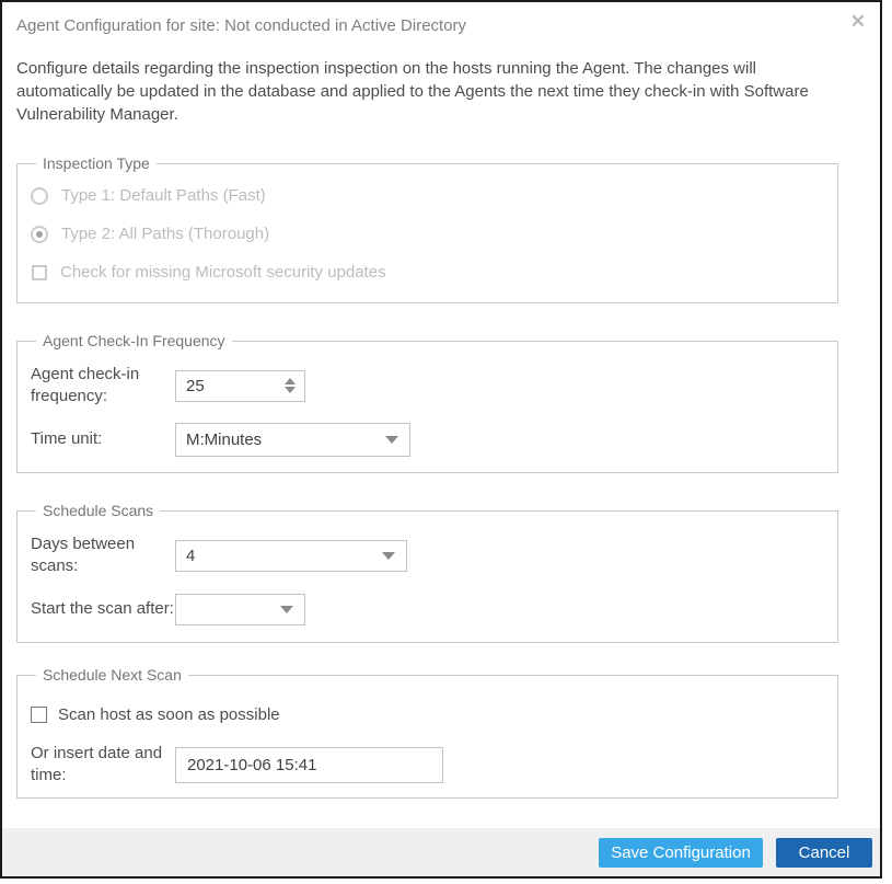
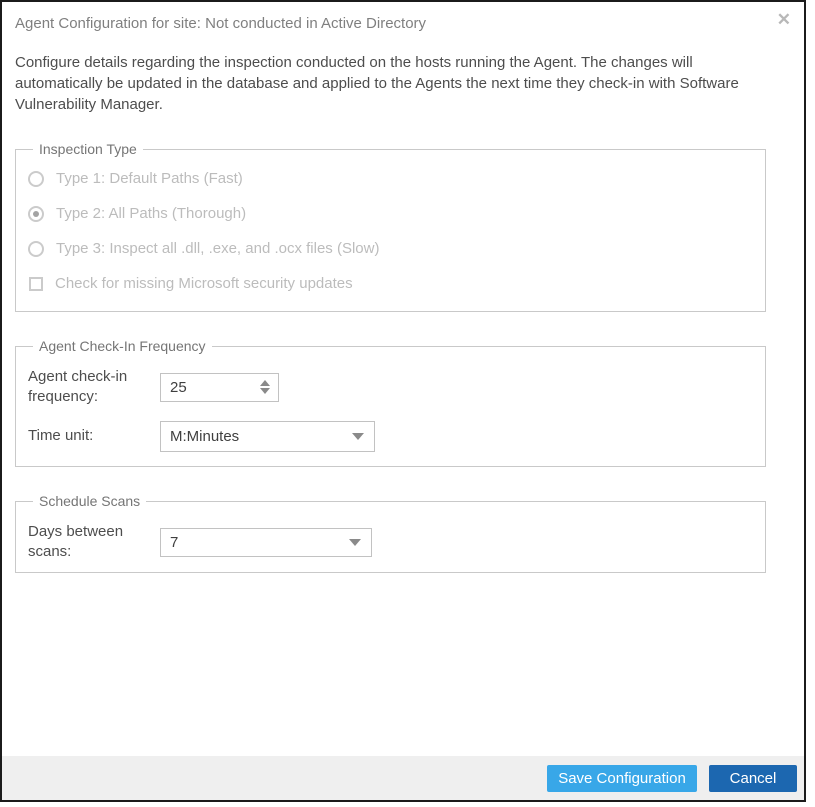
  Agent Configuration for site: Not conducted in Active Directory
  ✕
- Configure details regarding the inspection inspection on the hosts running the Agent. The changes will automatically be updated in the database and applied to the Agents the next time they check-in with Software Vulnerability Manager.
+ Configure details regarding the inspection conducted on the hosts running the Agent. The changes will automatically be updated in the database and applied to the Agents the next time they check-in with Software Vulnerability Manager.
  Inspection Type
  Type 1: Default Paths (Fast)
  Type 2: All Paths (Thorough)
+ Type 3: Inspect all .dll, .exe, and .ocx files (Slow)
  Check for missing Microsoft security updates
  Agent Check-In Frequency
  Agent check-in frequency:
  25
  Time unit:
  M:Minutes
  Schedule Scans
  Days between scans:
- 4
+ 7
- Start the scan after:
- Schedule Next Scan
- Scan host as soon as possible
- Or insert date and time:
- 2021-10-06 15:41
  Save Configuration
  Cancel
